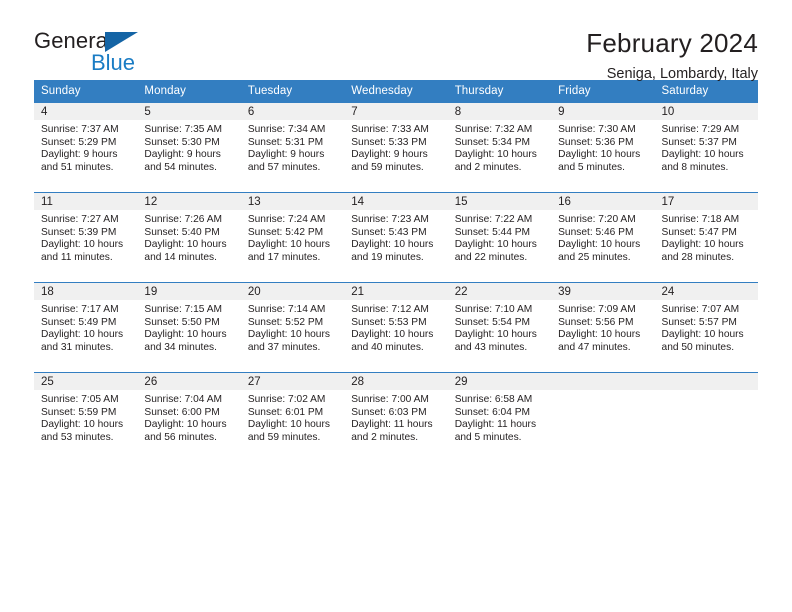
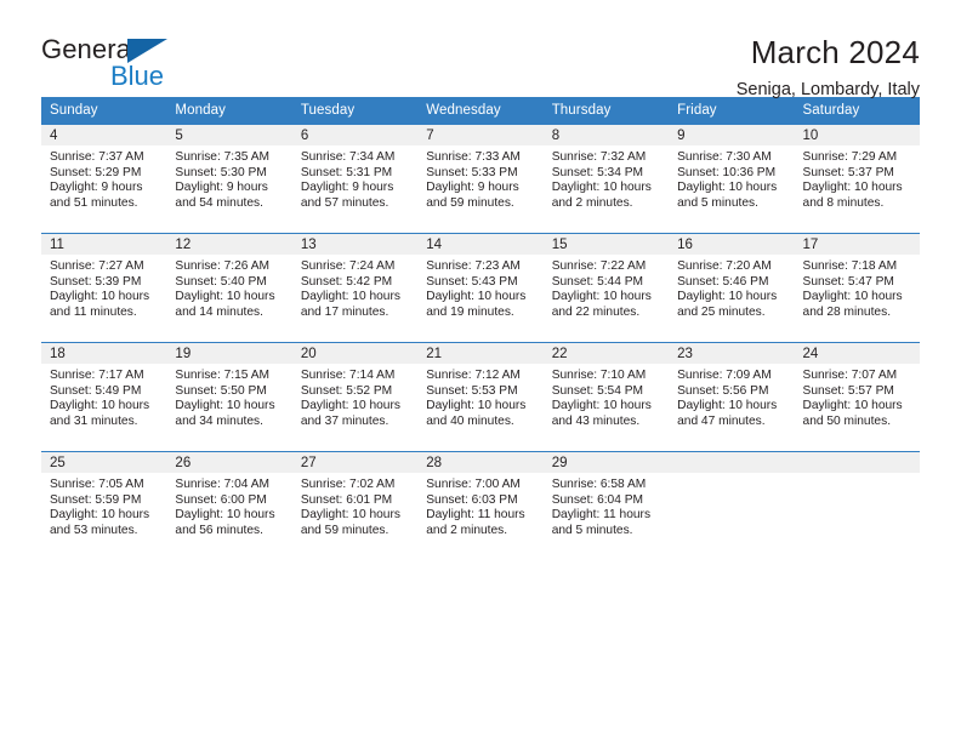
  General
  Blue
- February 2024
+ March 2024
  Seniga, Lombardy, Italy
  Sunday	Monday	Tuesday	Wednesday	Thursday	Friday	Saturday
- 4Sunrise: 7:37 AMSunset: 5:29 PMDaylight: 9 hoursand 51 minutes.	5Sunrise: 7:35 AMSunset: 5:30 PMDaylight: 9 hoursand 54 minutes.	6Sunrise: 7:34 AMSunset: 5:31 PMDaylight: 9 hoursand 57 minutes.	7Sunrise: 7:33 AMSunset: 5:33 PMDaylight: 9 hoursand 59 minutes.	8Sunrise: 7:32 AMSunset: 5:34 PMDaylight: 10 hoursand 2 minutes.	9Sunrise: 7:30 AMSunset: 5:36 PMDaylight: 10 hoursand 5 minutes.	10Sunrise: 7:29 AMSunset: 5:37 PMDaylight: 10 hoursand 8 minutes.
+ 4Sunrise: 7:37 AMSunset: 5:29 PMDaylight: 9 hoursand 51 minutes.	5Sunrise: 7:35 AMSunset: 5:30 PMDaylight: 9 hoursand 54 minutes.	6Sunrise: 7:34 AMSunset: 5:31 PMDaylight: 9 hoursand 57 minutes.	7Sunrise: 7:33 AMSunset: 5:33 PMDaylight: 9 hoursand 59 minutes.	8Sunrise: 7:32 AMSunset: 5:34 PMDaylight: 10 hoursand 2 minutes.	9Sunrise: 7:30 AMSunset: 10:36 PMDaylight: 10 hoursand 5 minutes.	10Sunrise: 7:29 AMSunset: 5:37 PMDaylight: 10 hoursand 8 minutes.
  11Sunrise: 7:27 AMSunset: 5:39 PMDaylight: 10 hoursand 11 minutes.	12Sunrise: 7:26 AMSunset: 5:40 PMDaylight: 10 hoursand 14 minutes.	13Sunrise: 7:24 AMSunset: 5:42 PMDaylight: 10 hoursand 17 minutes.	14Sunrise: 7:23 AMSunset: 5:43 PMDaylight: 10 hoursand 19 minutes.	15Sunrise: 7:22 AMSunset: 5:44 PMDaylight: 10 hoursand 22 minutes.	16Sunrise: 7:20 AMSunset: 5:46 PMDaylight: 10 hoursand 25 minutes.	17Sunrise: 7:18 AMSunset: 5:47 PMDaylight: 10 hoursand 28 minutes.
- 18Sunrise: 7:17 AMSunset: 5:49 PMDaylight: 10 hoursand 31 minutes.	19Sunrise: 7:15 AMSunset: 5:50 PMDaylight: 10 hoursand 34 minutes.	20Sunrise: 7:14 AMSunset: 5:52 PMDaylight: 10 hoursand 37 minutes.	21Sunrise: 7:12 AMSunset: 5:53 PMDaylight: 10 hoursand 40 minutes.	22Sunrise: 7:10 AMSunset: 5:54 PMDaylight: 10 hoursand 43 minutes.	39Sunrise: 7:09 AMSunset: 5:56 PMDaylight: 10 hoursand 47 minutes.	24Sunrise: 7:07 AMSunset: 5:57 PMDaylight: 10 hoursand 50 minutes.
+ 18Sunrise: 7:17 AMSunset: 5:49 PMDaylight: 10 hoursand 31 minutes.	19Sunrise: 7:15 AMSunset: 5:50 PMDaylight: 10 hoursand 34 minutes.	20Sunrise: 7:14 AMSunset: 5:52 PMDaylight: 10 hoursand 37 minutes.	21Sunrise: 7:12 AMSunset: 5:53 PMDaylight: 10 hoursand 40 minutes.	22Sunrise: 7:10 AMSunset: 5:54 PMDaylight: 10 hoursand 43 minutes.	23Sunrise: 7:09 AMSunset: 5:56 PMDaylight: 10 hoursand 47 minutes.	24Sunrise: 7:07 AMSunset: 5:57 PMDaylight: 10 hoursand 50 minutes.
  25Sunrise: 7:05 AMSunset: 5:59 PMDaylight: 10 hoursand 53 minutes.	26Sunrise: 7:04 AMSunset: 6:00 PMDaylight: 10 hoursand 56 minutes.	27Sunrise: 7:02 AMSunset: 6:01 PMDaylight: 10 hoursand 59 minutes.	28Sunrise: 7:00 AMSunset: 6:03 PMDaylight: 11 hoursand 2 minutes.	29Sunrise: 6:58 AMSunset: 6:04 PMDaylight: 11 hoursand 5 minutes.
